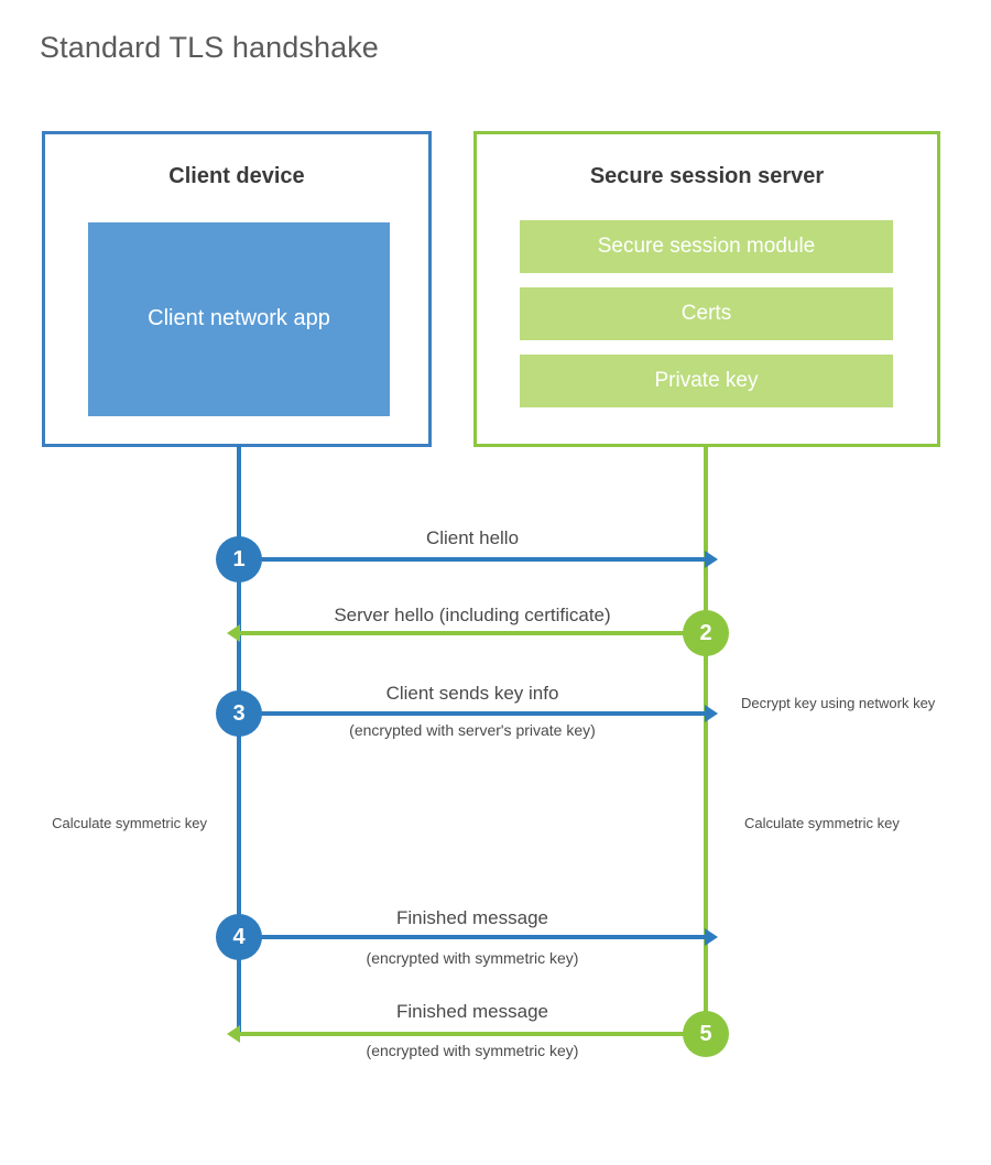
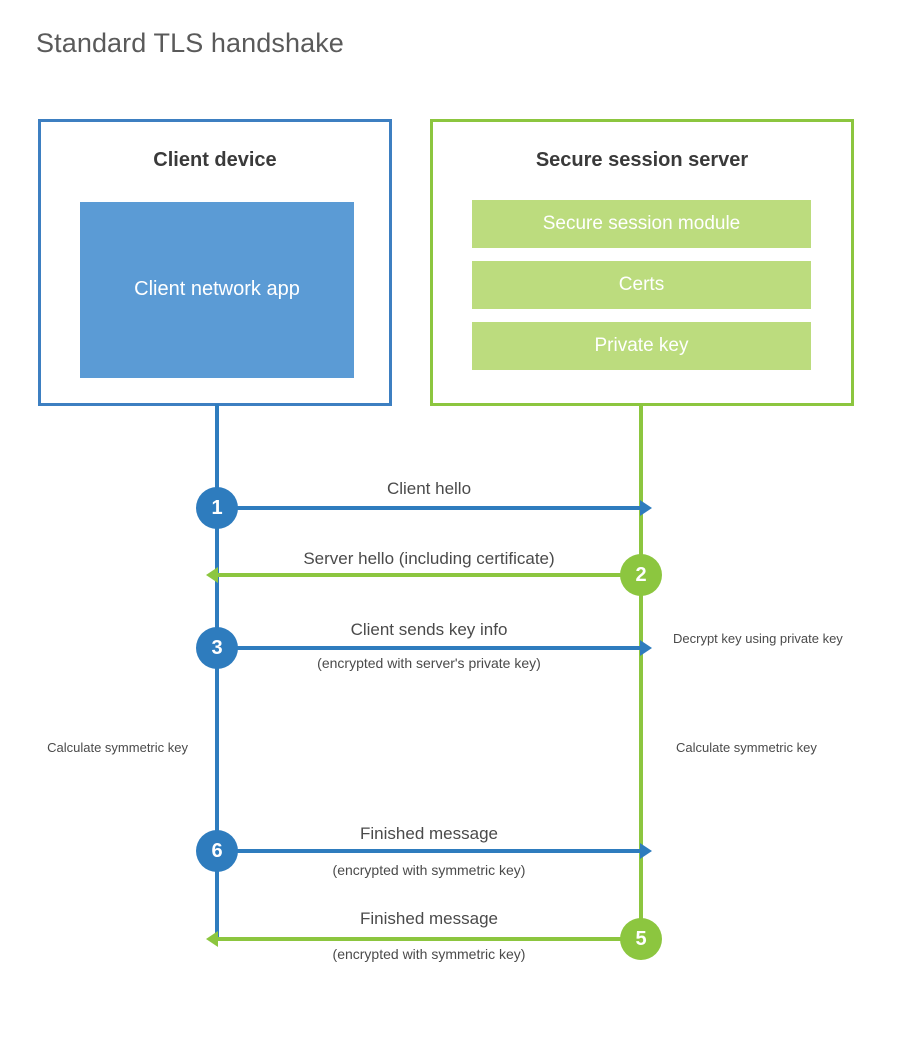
  Standard TLS handshake
  Client device
  Client network app
  Secure session server
  Secure session module
  Certs
  Private key
  Client hello
  1
  Server hello (including certificate)
  2
  Client sends key info
  (encrypted with server's private key)
  3
  Finished message
  (encrypted with symmetric key)
- 4
+ 6
  Finished message
  (encrypted with symmetric key)
  5
- Decrypt key using network key
+ Decrypt key using private key
  Calculate symmetric key
  Calculate symmetric key
